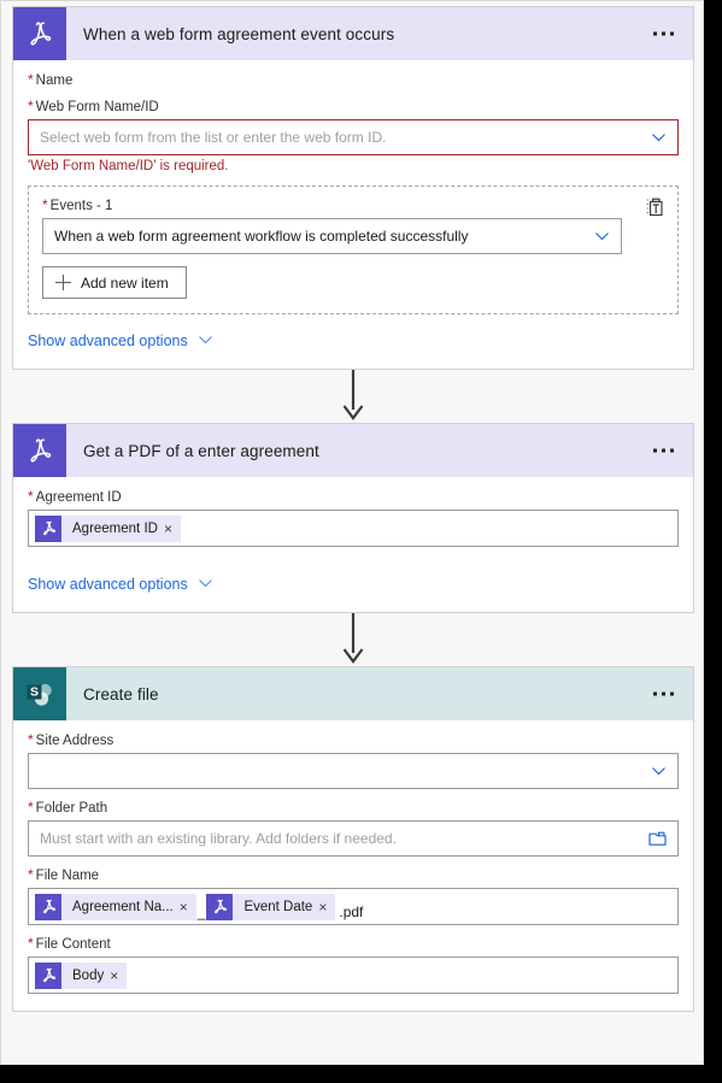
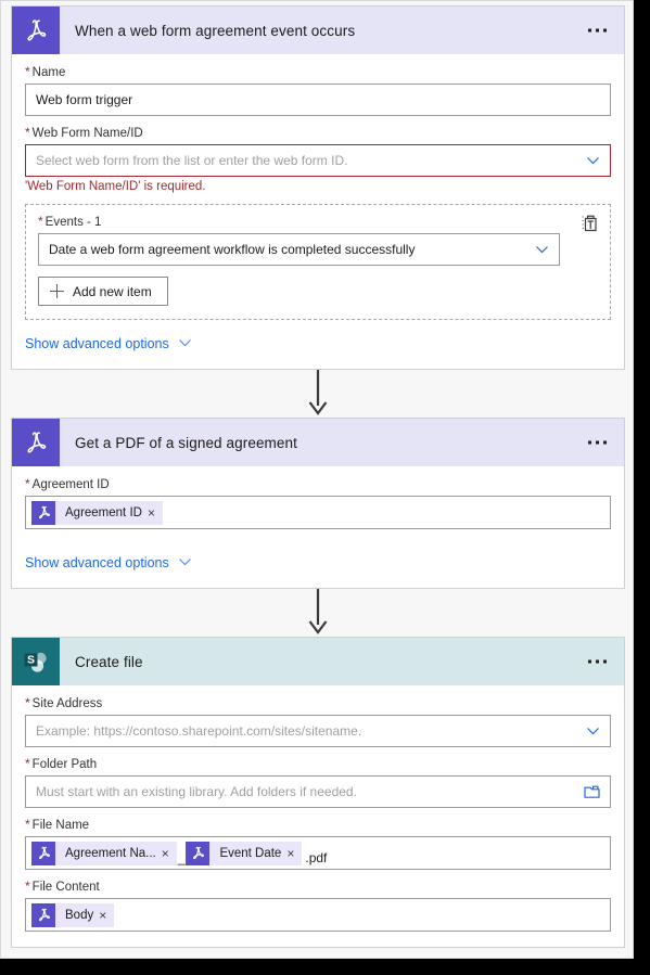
  When a web form agreement event occurs
  *
  Name
+ Web form trigger
  *
  Web Form Name/ID
  Select web form from the list or enter the web form ID.
  'Web Form Name/ID' is required.
  *
  Events - 1
- When a web form agreement workflow is completed successfully
+ Date a web form agreement workflow is completed successfully
  Add new item
  Show advanced options
- Get a PDF of a enter agreement
+ Get a PDF of a signed agreement
  *
  Agreement ID
  Agreement ID
  ×
  Show advanced options
  S
  Create file
  *
  Site Address
+ Example: https://contoso.sharepoint.com/sites/sitename.
  *
  Folder Path
  Must start with an existing library. Add folders if needed.
  *
  File Name
  Agreement Na...
  ×
  _
  Event Date
  ×
  .pdf
  *
  File Content
  Body
  ×
